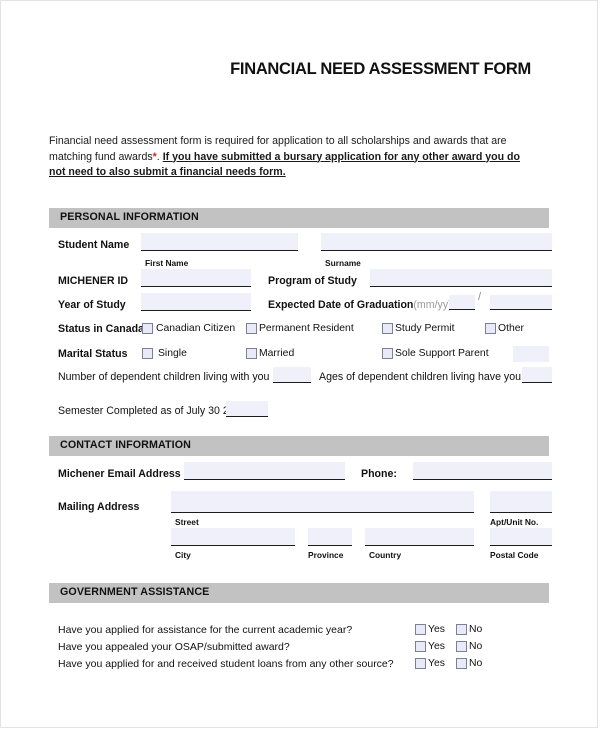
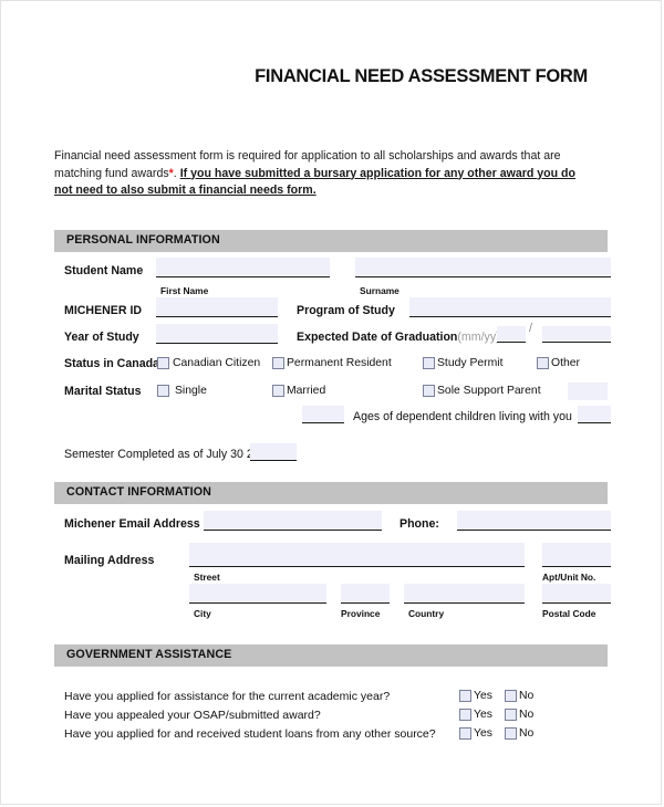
  FINANCIAL NEED ASSESSMENT FORM
  Financial need assessment form is required for application to all scholarships and awards that are matching fund awards*. If you have submitted a bursary application for any other award you do not need to also submit a financial needs form.
  PERSONAL INFORMATION
  Student Name
  First Name
  Surname
  MICHENER ID
  Program of Study
  Year of Study
  Expected Date of Graduation(mm/yy
  /
  Status in Canada
  Canadian Citizen
  Permanent Resident
  Study Permit
  Other
  Marital Status
  Single
  Married
  Sole Support Parent
- Number of dependent children living with you
- Ages of dependent children living have you
+ Ages of dependent children living with you
  Semester Completed as of July 30
  CONTACT INFORMATION
  Michener Email Address
  Phone:
  Mailing Address
  Street
  Apt/Unit No.
  City
  Province
  Country
  Postal Code
  GOVERNMENT ASSISTANCE
  Have you applied for assistance for the current academic year?
  Yes
  No
  Have you appealed your OSAP/submitted award?
  Yes
  No
  Have you applied for and received student loans from any other source?
  Yes
  No
